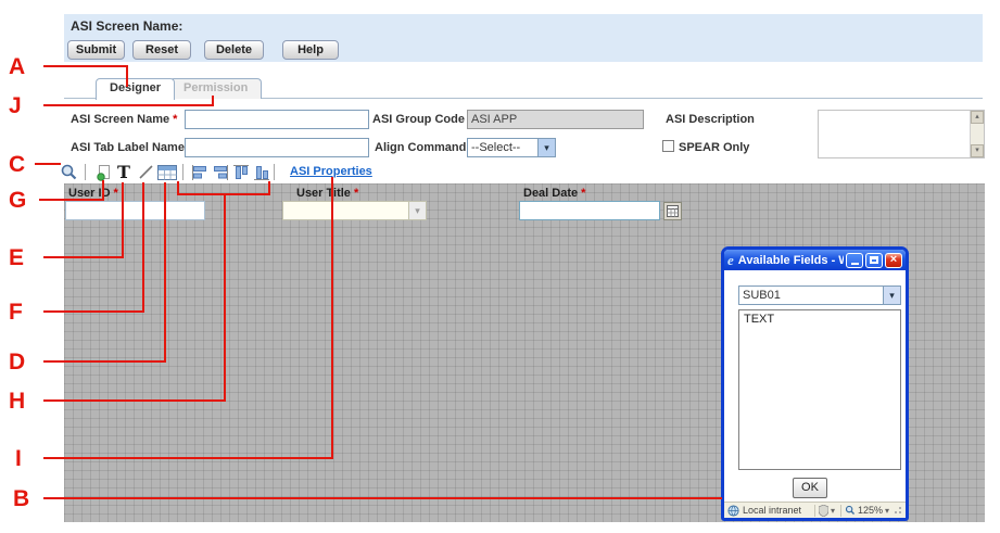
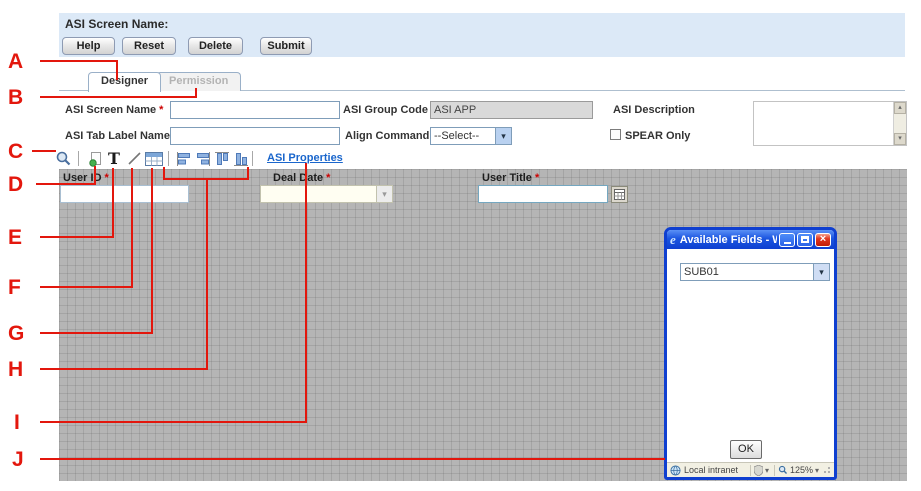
  ASI Screen Name:
- Submit
+ Help
  Reset
  Delete
- Help
+ Submit
  Designer
  Permission
  ASI Screen Name *
  ASI Group Code
  ASI APP
  ASI Description
  ASI Tab Label Name
  Align Command
  --Select--
  ▾
  SPEAR Only
  T
  ASI Properties
  User ID *
- User Title *
+ Deal Date *
  ▾
- Deal Date *
+ User Title *
  e
  ×
  SUB01
  ▾
- TEXT
  OK
  Local intranet
  ▾
  125%
  ▾
  A
- J
+ B
  C
- G
+ D
  E
  F
- D
+ G
  H
  I
- B
+ J
